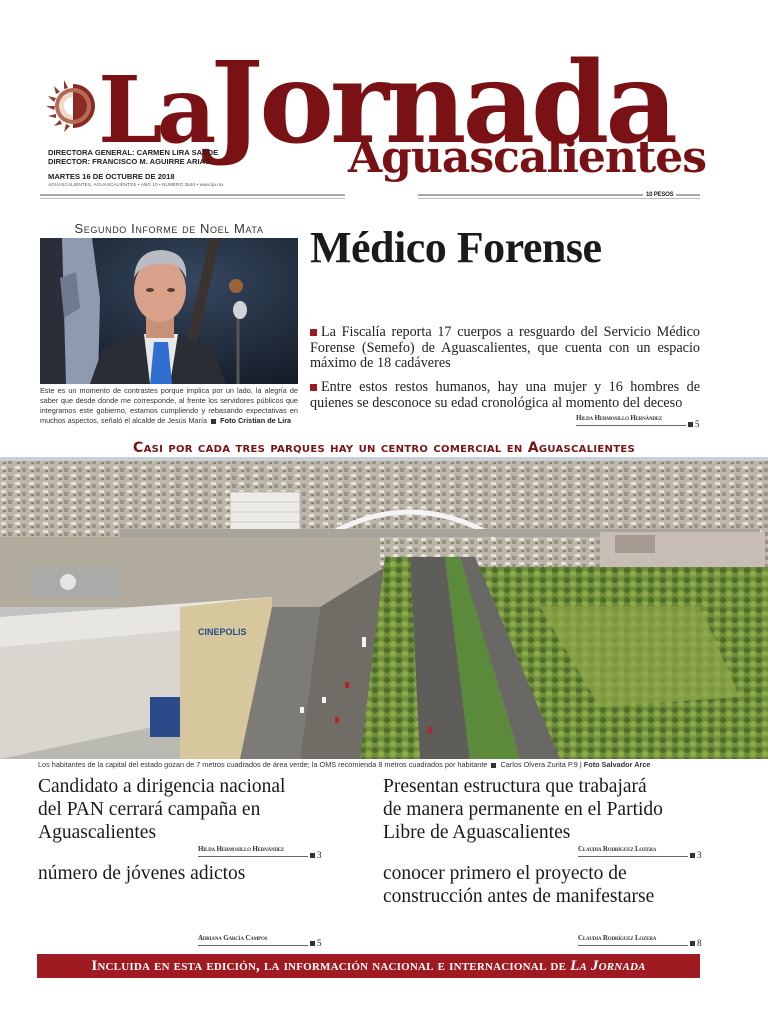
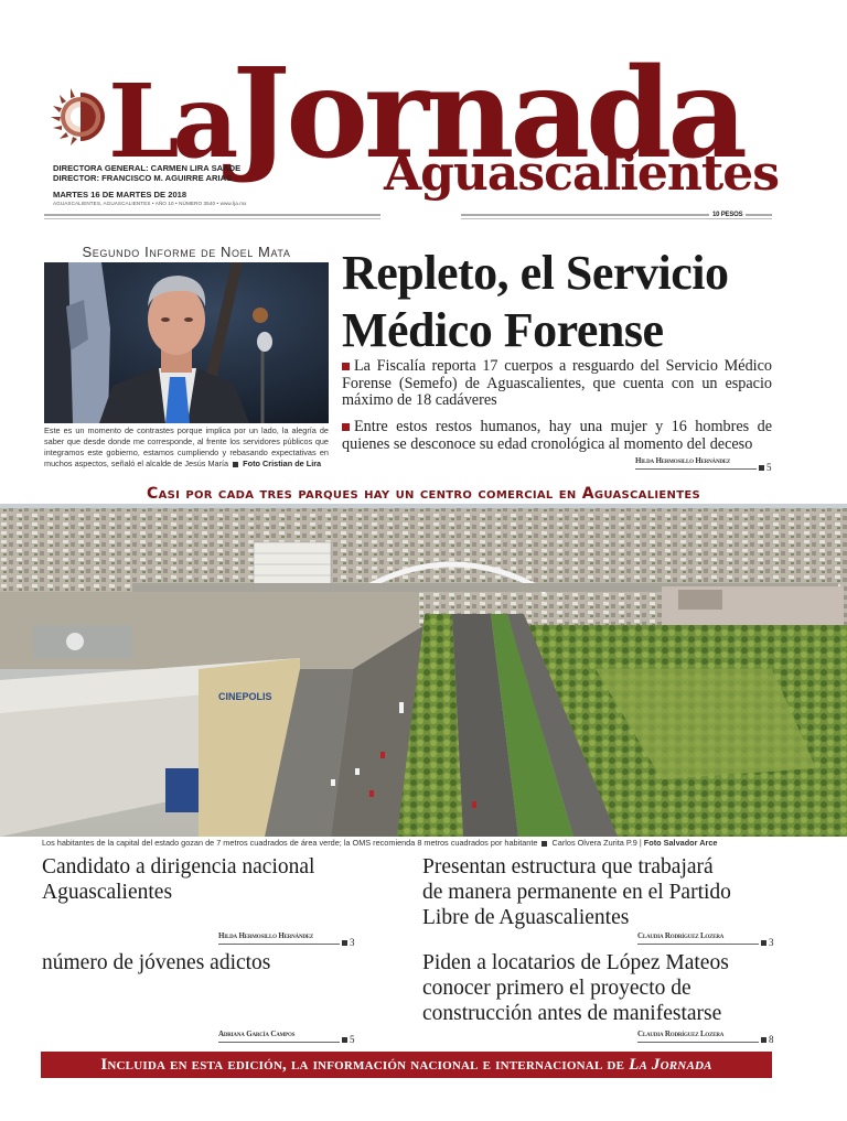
  LaJornada
  Aguascalientes
  DIRECTORA GENERAL: CARMEN LIRA SAADE
  DIRECTOR: FRANCISCO M. AGUIRRE ARIAS
- MARTES 16 DE OCTUBRE DE 2018
+ MARTES 16 DE MARTES DE 2018
  Segundo Informe de Noel Mata
  Este es un momento de contrastes porque implica por un lado, la alegría de saber que desde donde me corresponde, al frente los servidores públicos que integramos este gobierno, estamos cumpliendo y rebasando expectativas en muchos aspectos, señaló el alcalde de Jesús María Foto Cristian de Lira
+ Repleto, el Servicio
  Médico Forense
  La Fiscalía reporta 17 cuerpos a resguardo del Servicio Médico Forense (Semefo) de Aguascalientes, que cuenta con un espacio máximo de 18 cadáveres
  Entre estos restos humanos, hay una mujer y 16 hombres de quienes se desconoce su edad cronológica al momento del deceso
  Hilda Hermosillo Hernández
  5
  Casi por cada tres parques hay un centro comercial en Aguascalientes
  CINEPOLIS
  Los habitantes de la capital del estado gozan de 7 metros cuadrados de área verde; la OMS recomienda 8 metros cuadrados por habitante Carlos Olvera Zurita P.9 | Foto Salvador Arce
  Candidato a dirigencia nacional
- del PAN cerrará campaña en
  Aguascalientes
  Hilda Hermosillo Hernández
  3
  Presentan estructura que trabajará
  de manera permanente en el Partido
  Libre de Aguascalientes
  Claudia Rodríguez Lozera
  3
  número de jóvenes adictos
  Adriana García Campos
  5
+ Piden a locatarios de López Mateos
  conocer primero el proyecto de
  construcción antes de manifestarse
  Claudia Rodríguez Lozera
  8
  Incluida en esta edición, la información nacional e internacional de La Jornada
